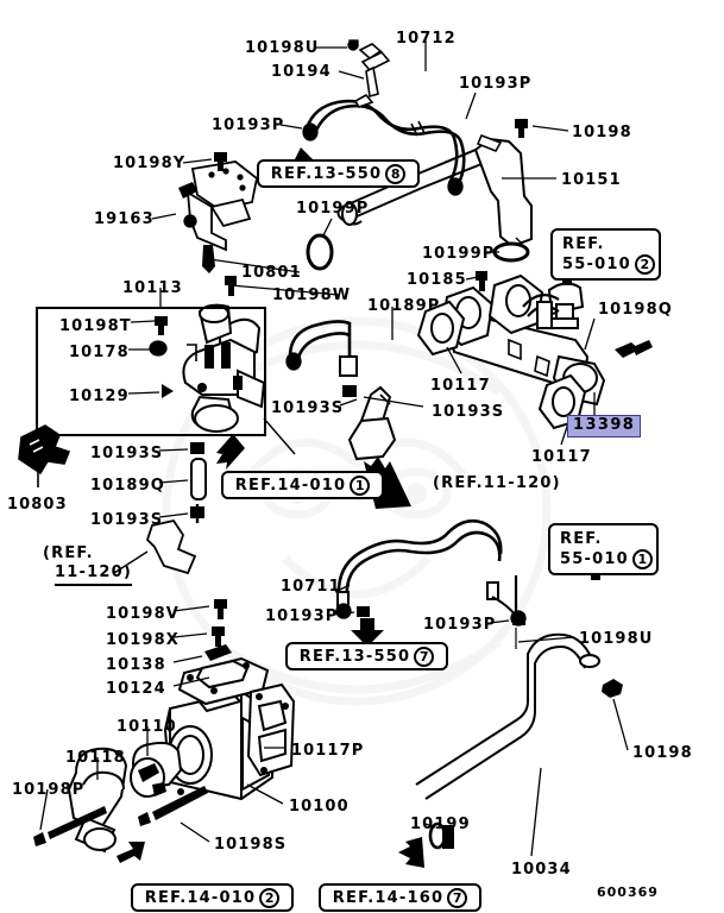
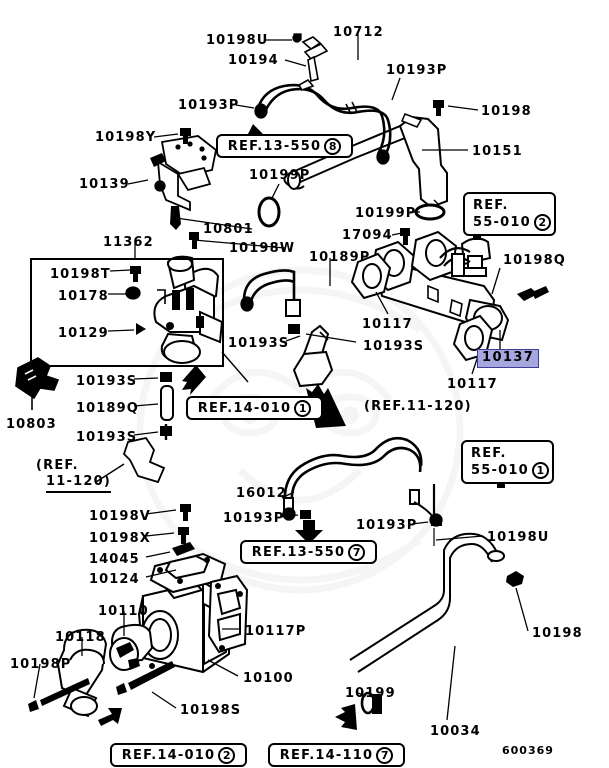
  10198U
  10712
  10194
  10193P
  10193P
  10198
  10198Y
  10151
- 19163
+ 10139
  10199P
  10199P
  10801
- 10113
+ 11362
- 10185
+ 17094
  10198W
  10189P
  10198Q
  10198T
  10178
  10129
  10117
  10193S
  10193S
- 13398
+ 10137
  10117
  10193S
  10189Q
  10803
  10193S
- 10711
+ 16012
  10198V
  10193P
  10193P
  10198U
  10198X
- 10138
+ 14045
  10124
  10110
  10117P
  10118
  10198
  10198P
  10100
  10199
  10198S
  10034
  REF.13-550
  8
  REF.
  55-010
  2
  REF.14-010
  1
  REF.
  55-010
  1
  REF.13-550
  7
  REF.14-010
  2
- REF.14-160
+ REF.14-110
  7
  (REF.11-120)
  (REF.
  11-120)
  600369
